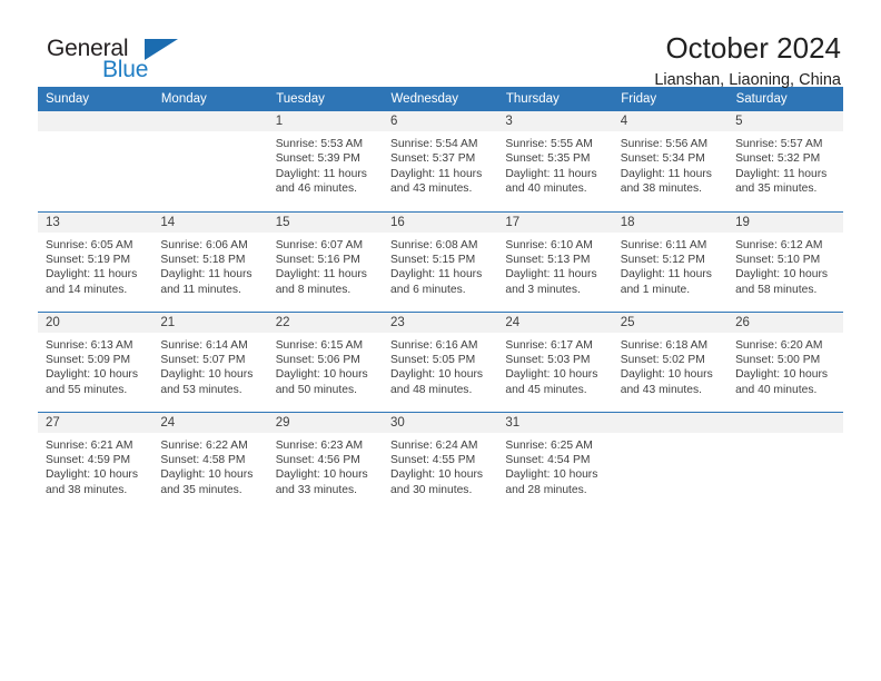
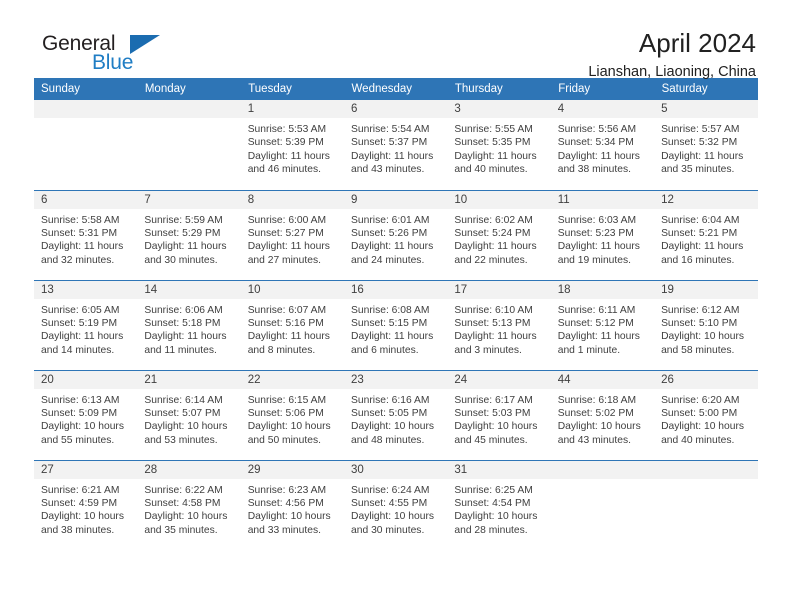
  General
  Blue
- October 2024
+ April 2024
  Lianshan, Liaoning, China
  Sunday	Monday	Tuesday	Wednesday	Thursday	Friday	Saturday
  		1Sunrise: 5:53 AMSunset: 5:39 PMDaylight: 11 hoursand 46 minutes.	6Sunrise: 5:54 AMSunset: 5:37 PMDaylight: 11 hoursand 43 minutes.	3Sunrise: 5:55 AMSunset: 5:35 PMDaylight: 11 hoursand 40 minutes.	4Sunrise: 5:56 AMSunset: 5:34 PMDaylight: 11 hoursand 38 minutes.	5Sunrise: 5:57 AMSunset: 5:32 PMDaylight: 11 hoursand 35 minutes.
+ 6Sunrise: 5:58 AMSunset: 5:31 PMDaylight: 11 hoursand 32 minutes.	7Sunrise: 5:59 AMSunset: 5:29 PMDaylight: 11 hoursand 30 minutes.	8Sunrise: 6:00 AMSunset: 5:27 PMDaylight: 11 hoursand 27 minutes.	9Sunrise: 6:01 AMSunset: 5:26 PMDaylight: 11 hoursand 24 minutes.	10Sunrise: 6:02 AMSunset: 5:24 PMDaylight: 11 hoursand 22 minutes.	11Sunrise: 6:03 AMSunset: 5:23 PMDaylight: 11 hoursand 19 minutes.	12Sunrise: 6:04 AMSunset: 5:21 PMDaylight: 11 hoursand 16 minutes.
- 13Sunrise: 6:05 AMSunset: 5:19 PMDaylight: 11 hoursand 14 minutes.	14Sunrise: 6:06 AMSunset: 5:18 PMDaylight: 11 hoursand 11 minutes.	15Sunrise: 6:07 AMSunset: 5:16 PMDaylight: 11 hoursand 8 minutes.	16Sunrise: 6:08 AMSunset: 5:15 PMDaylight: 11 hoursand 6 minutes.	17Sunrise: 6:10 AMSunset: 5:13 PMDaylight: 11 hoursand 3 minutes.	18Sunrise: 6:11 AMSunset: 5:12 PMDaylight: 11 hoursand 1 minute.	19Sunrise: 6:12 AMSunset: 5:10 PMDaylight: 10 hoursand 58 minutes.
+ 13Sunrise: 6:05 AMSunset: 5:19 PMDaylight: 11 hoursand 14 minutes.	14Sunrise: 6:06 AMSunset: 5:18 PMDaylight: 11 hoursand 11 minutes.	10Sunrise: 6:07 AMSunset: 5:16 PMDaylight: 11 hoursand 8 minutes.	16Sunrise: 6:08 AMSunset: 5:15 PMDaylight: 11 hoursand 6 minutes.	17Sunrise: 6:10 AMSunset: 5:13 PMDaylight: 11 hoursand 3 minutes.	18Sunrise: 6:11 AMSunset: 5:12 PMDaylight: 11 hoursand 1 minute.	19Sunrise: 6:12 AMSunset: 5:10 PMDaylight: 10 hoursand 58 minutes.
- 20Sunrise: 6:13 AMSunset: 5:09 PMDaylight: 10 hoursand 55 minutes.	21Sunrise: 6:14 AMSunset: 5:07 PMDaylight: 10 hoursand 53 minutes.	22Sunrise: 6:15 AMSunset: 5:06 PMDaylight: 10 hoursand 50 minutes.	23Sunrise: 6:16 AMSunset: 5:05 PMDaylight: 10 hoursand 48 minutes.	24Sunrise: 6:17 AMSunset: 5:03 PMDaylight: 10 hoursand 45 minutes.	25Sunrise: 6:18 AMSunset: 5:02 PMDaylight: 10 hoursand 43 minutes.	26Sunrise: 6:20 AMSunset: 5:00 PMDaylight: 10 hoursand 40 minutes.
+ 20Sunrise: 6:13 AMSunset: 5:09 PMDaylight: 10 hoursand 55 minutes.	21Sunrise: 6:14 AMSunset: 5:07 PMDaylight: 10 hoursand 53 minutes.	22Sunrise: 6:15 AMSunset: 5:06 PMDaylight: 10 hoursand 50 minutes.	23Sunrise: 6:16 AMSunset: 5:05 PMDaylight: 10 hoursand 48 minutes.	24Sunrise: 6:17 AMSunset: 5:03 PMDaylight: 10 hoursand 45 minutes.	44Sunrise: 6:18 AMSunset: 5:02 PMDaylight: 10 hoursand 43 minutes.	26Sunrise: 6:20 AMSunset: 5:00 PMDaylight: 10 hoursand 40 minutes.
- 27Sunrise: 6:21 AMSunset: 4:59 PMDaylight: 10 hoursand 38 minutes.	24Sunrise: 6:22 AMSunset: 4:58 PMDaylight: 10 hoursand 35 minutes.	29Sunrise: 6:23 AMSunset: 4:56 PMDaylight: 10 hoursand 33 minutes.	30Sunrise: 6:24 AMSunset: 4:55 PMDaylight: 10 hoursand 30 minutes.	31Sunrise: 6:25 AMSunset: 4:54 PMDaylight: 10 hoursand 28 minutes.
+ 27Sunrise: 6:21 AMSunset: 4:59 PMDaylight: 10 hoursand 38 minutes.	28Sunrise: 6:22 AMSunset: 4:58 PMDaylight: 10 hoursand 35 minutes.	29Sunrise: 6:23 AMSunset: 4:56 PMDaylight: 10 hoursand 33 minutes.	30Sunrise: 6:24 AMSunset: 4:55 PMDaylight: 10 hoursand 30 minutes.	31Sunrise: 6:25 AMSunset: 4:54 PMDaylight: 10 hoursand 28 minutes.
